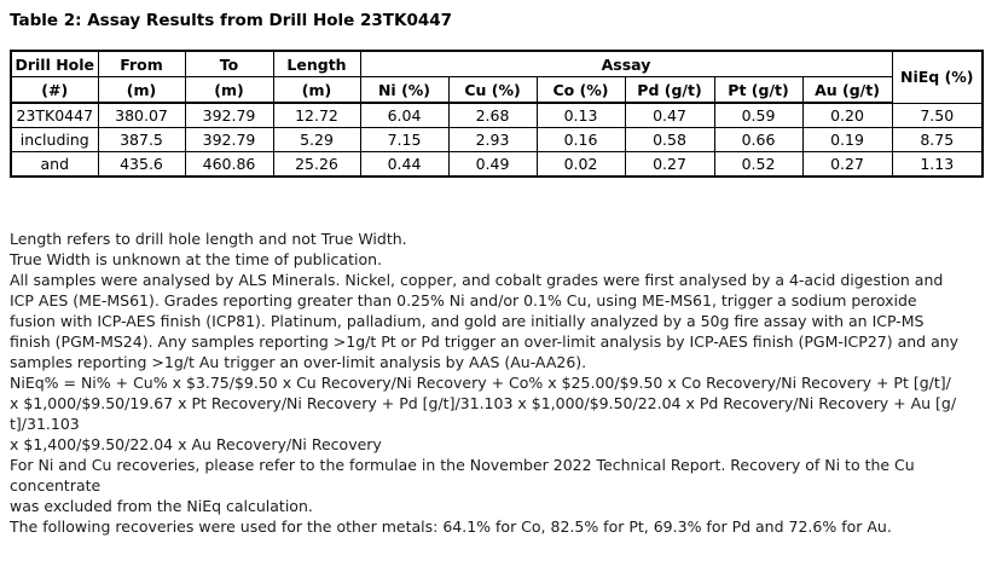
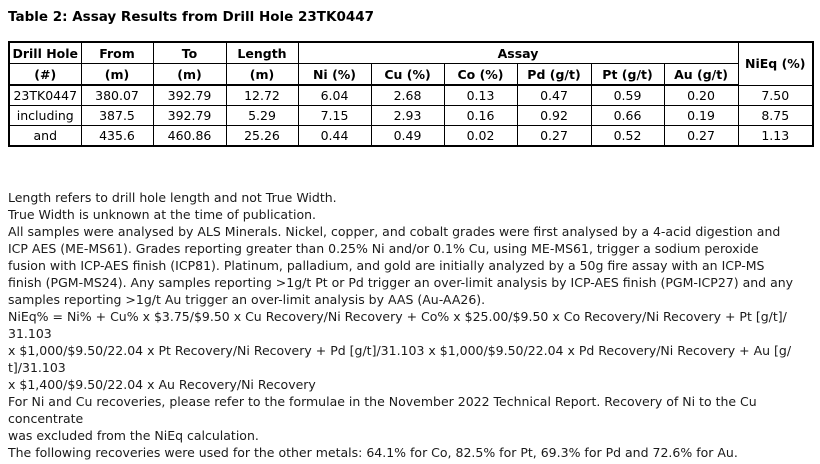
  Table 2: Assay Results from Drill Hole 23TK0447
  Drill Hole	From	To	Length	Assay	NiEq (%)
  (#)	(m)	(m)	(m)	Ni (%)	Cu (%)	Co (%)	Pd (g/t)	Pt (g/t)	Au (g/t)
  23TK0447	380.07	392.79	12.72	6.04	2.68	0.13	0.47	0.59	0.20	7.50
- including	387.5	392.79	5.29	7.15	2.93	0.16	0.58	0.66	0.19	8.75
+ including	387.5	392.79	5.29	7.15	2.93	0.16	0.92	0.66	0.19	8.75
  and	435.6	460.86	25.26	0.44	0.49	0.02	0.27	0.52	0.27	1.13
  Length refers to drill hole length and not True Width.
  True Width is unknown at the time of publication.
  All samples were analysed by ALS Minerals. Nickel, copper, and cobalt grades were first analysed by a 4-acid digestion and
  ICP AES (ME-MS61). Grades reporting greater than 0.25% Ni and/or 0.1% Cu, using ME-MS61, trigger a sodium peroxide
  fusion with ICP-AES finish (ICP81). Platinum, palladium, and gold are initially analyzed by a 50g fire assay with an ICP-MS
  finish (PGM-MS24). Any samples reporting >1g/t Pt or Pd trigger an over-limit analysis by ICP-AES finish (PGM-ICP27) and any
  samples reporting >1g/t Au trigger an over-limit analysis by AAS (Au-AA26).
  NiEq% = Ni% + Cu% x $3.75/$9.50 x Cu Recovery/Ni Recovery + Co% x $25.00/$9.50 x Co Recovery/Ni Recovery + Pt [g/t]/
+ 31.103
- x $1,000/$9.50/19.67 x Pt Recovery/Ni Recovery + Pd [g/t]/31.103 x $1,000/$9.50/22.04 x Pd Recovery/Ni Recovery + Au [g/
+ x $1,000/$9.50/22.04 x Pt Recovery/Ni Recovery + Pd [g/t]/31.103 x $1,000/$9.50/22.04 x Pd Recovery/Ni Recovery + Au [g/
  t]/31.103
  x $1,400/$9.50/22.04 x Au Recovery/Ni Recovery
  For Ni and Cu recoveries, please refer to the formulae in the November 2022 Technical Report. Recovery of Ni to the Cu
  concentrate
  was excluded from the NiEq calculation.
  The following recoveries were used for the other metals: 64.1% for Co, 82.5% for Pt, 69.3% for Pd and 72.6% for Au.
